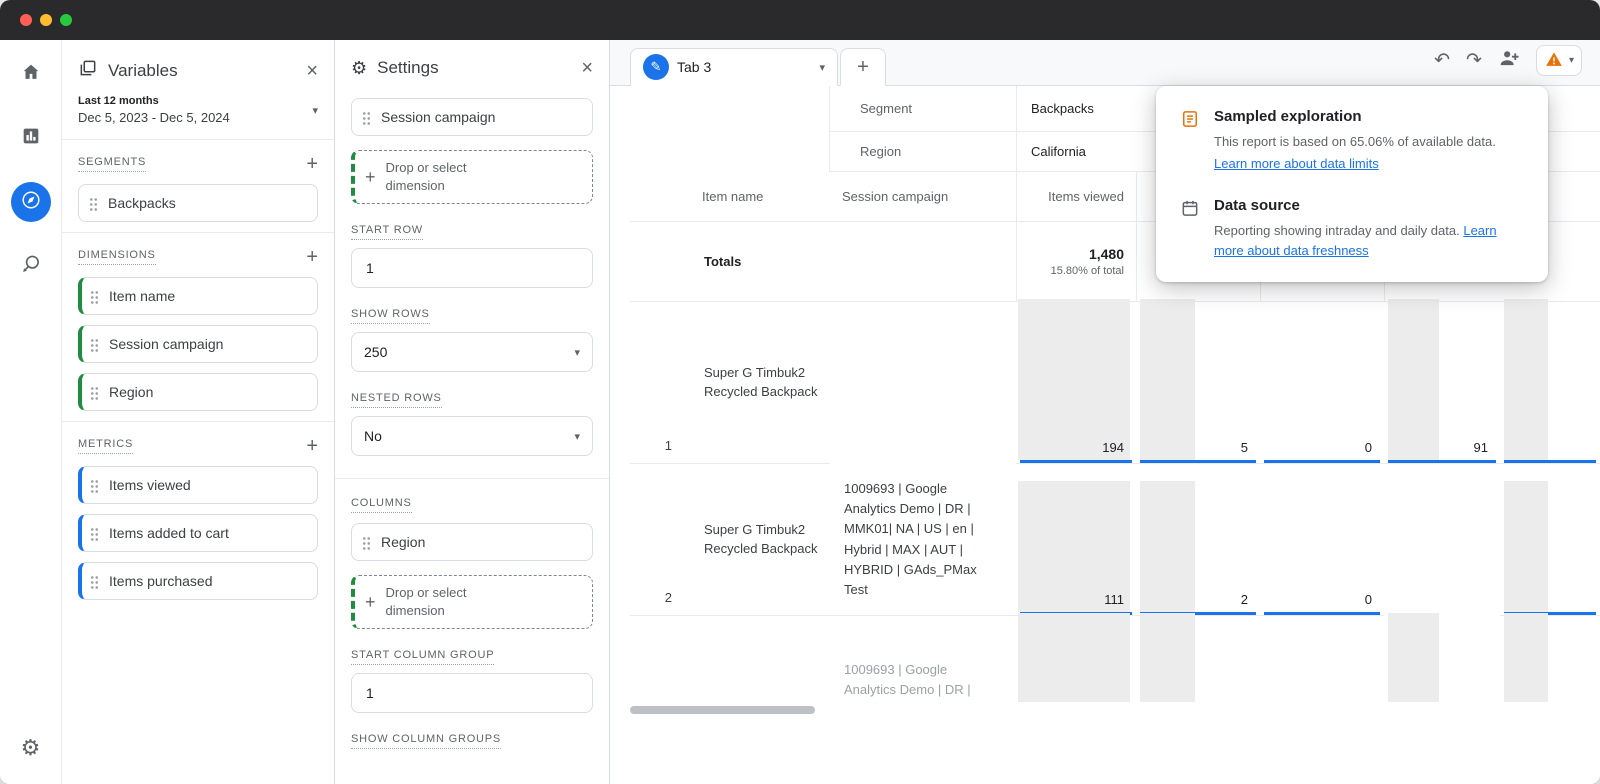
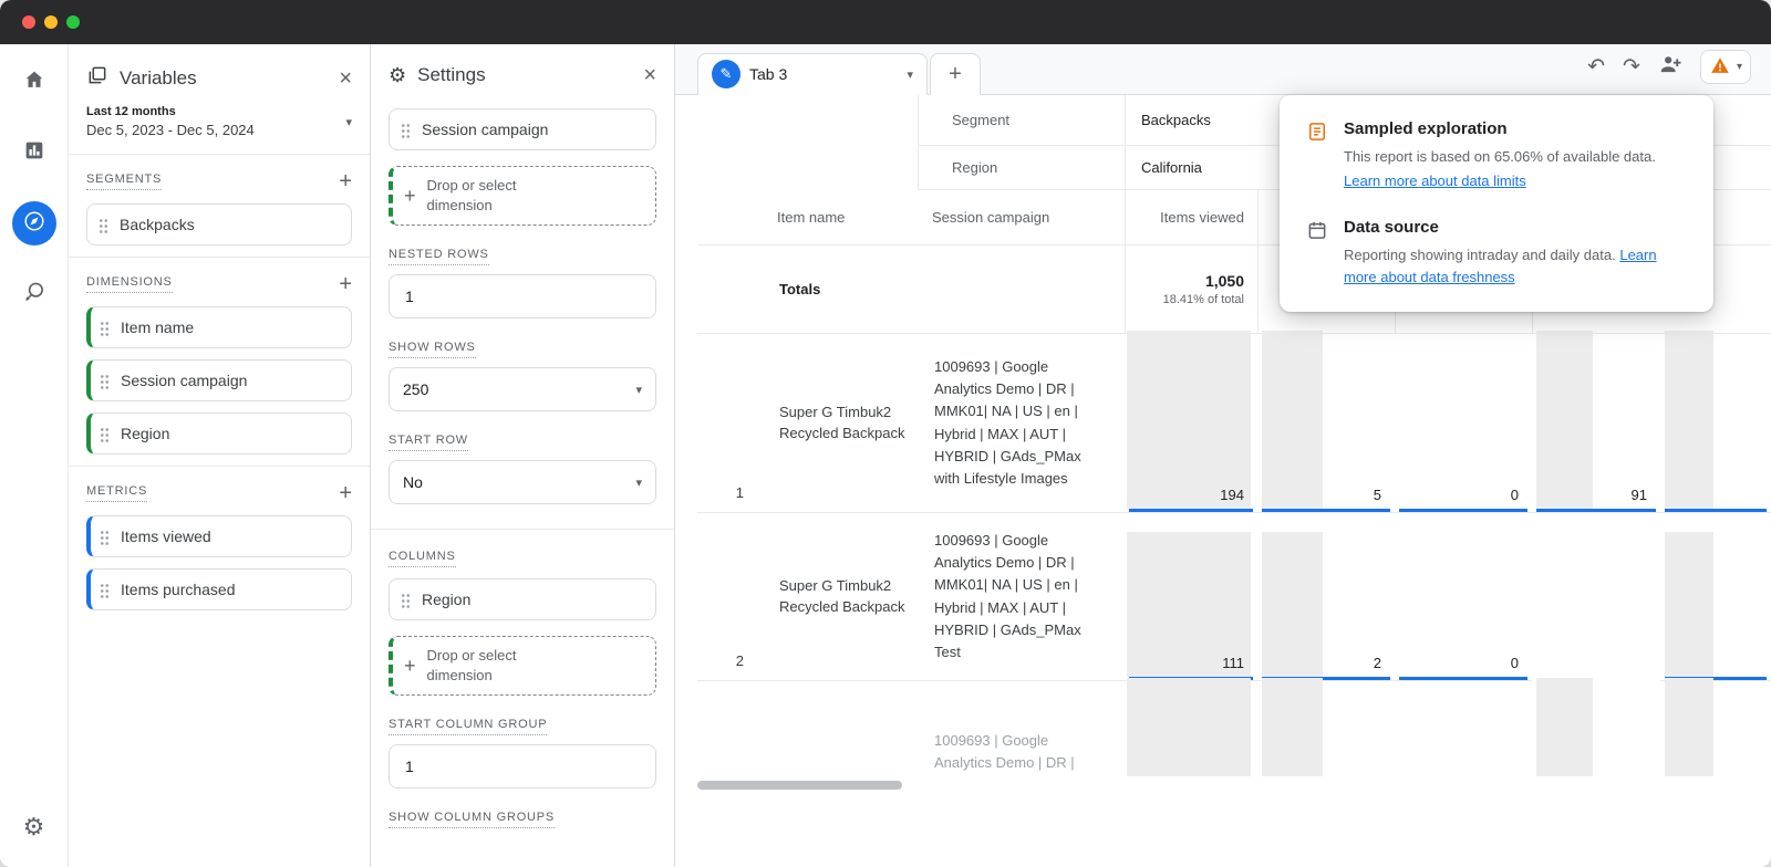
  ⚙
  Variables
  ×
  Last 12 months
  Dec 5, 2023 - Dec 5, 2024
  ▾
  SEGMENTS
  +
  Backpacks
  DIMENSIONS
  +
  Item name
  Session campaign
  Region
  METRICS
  +
  Items viewed
- Items added to cart
  Items purchased
  ⚙
  Settings
  ×
  Session campaign
  +
  Drop or select dimension
- START ROW
+ NESTED ROWS
  1
  SHOW ROWS
  250
  ▾
- NESTED ROWS
+ START ROW
  No
  ▾
  COLUMNS
  Region
  +
  Drop or select dimension
  START COLUMN GROUP
  1
  SHOW COLUMN GROUPS
  ✎
  Tab 3
  ▾
  +
  ↶
  ↷
  ▾
  Segment
  Backpacks
  Region
  California
  Item name
  Session campaign
  Items viewed
  Totals
- 1,480
+ 1,050
- 15.80% of total
+ 18.41% of total
  1
  Super G Timbuk2 Recycled Backpack
+ 1009693 | Google Analytics Demo | DR | MMK01| NA | US | en | Hybrid | MAX | AUT | HYBRID | GAds_PMax with Lifestyle Images
  194
  5
  0
  91
  2
  Super G Timbuk2 Recycled Backpack
  1009693 | Google Analytics Demo | DR | MMK01| NA | US | en | Hybrid | MAX | AUT | HYBRID | GAds_PMax Test
  111
  2
  0
  Sampled exploration
  This report is based on 65.06% of available data.
  Learn more about data limits
  Data source
  Reporting showing intraday and daily data. Learn more about data freshness
